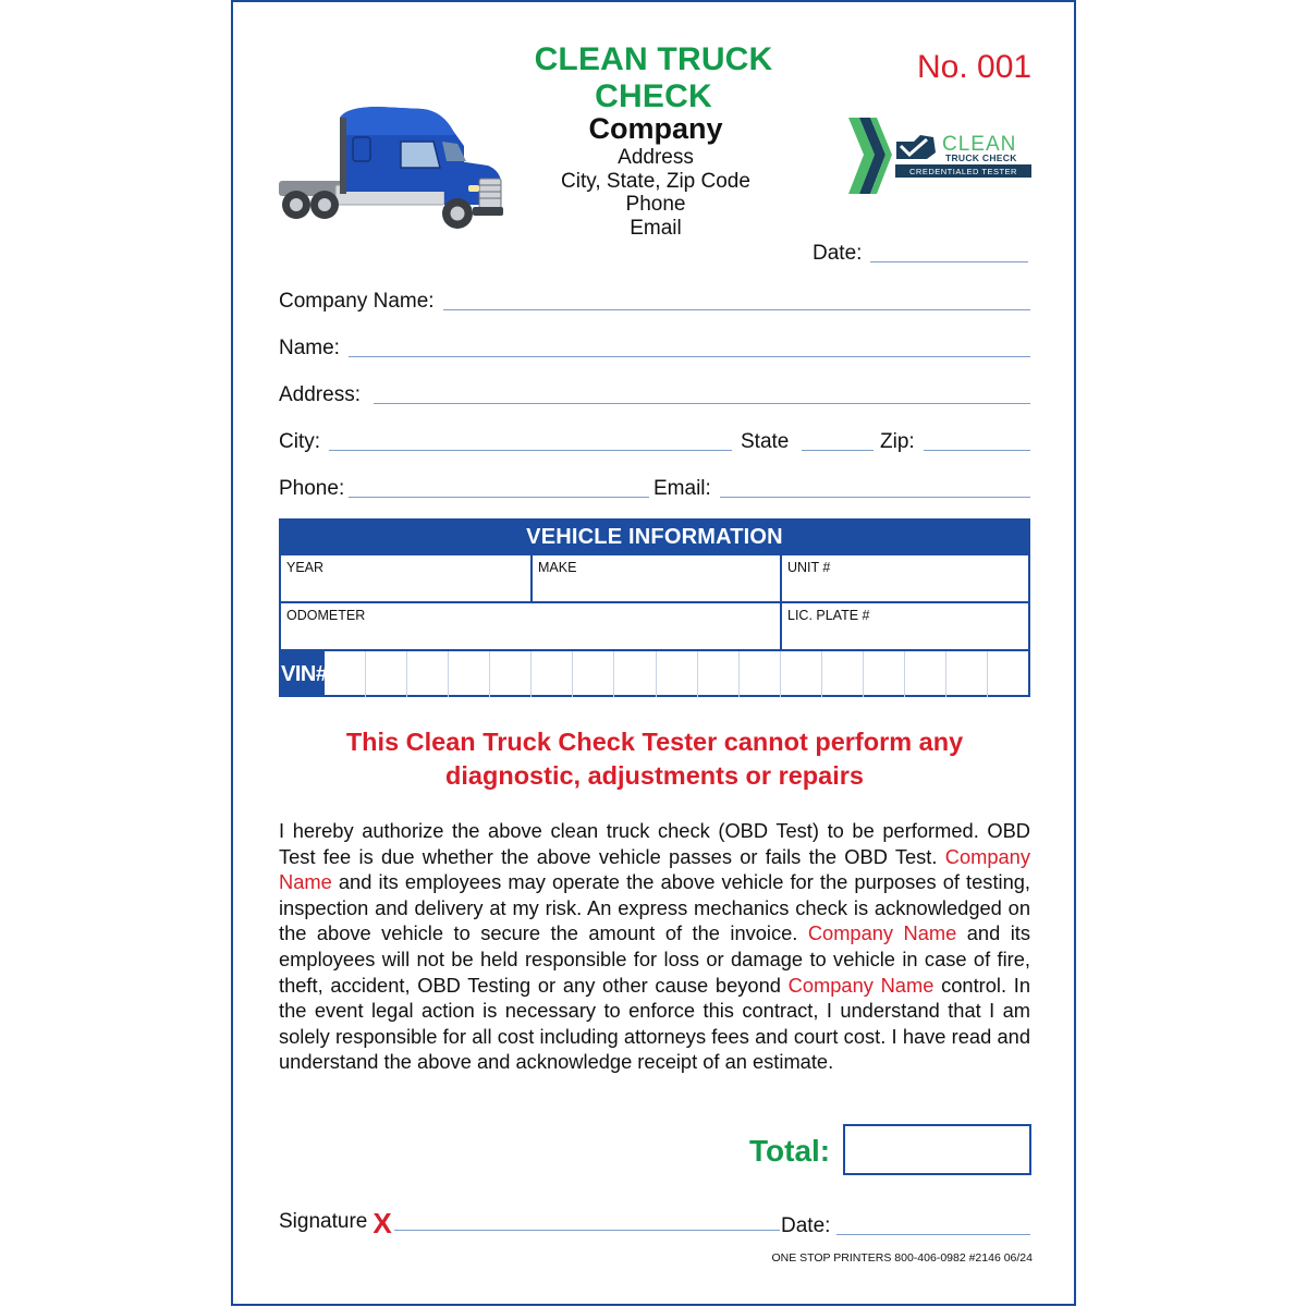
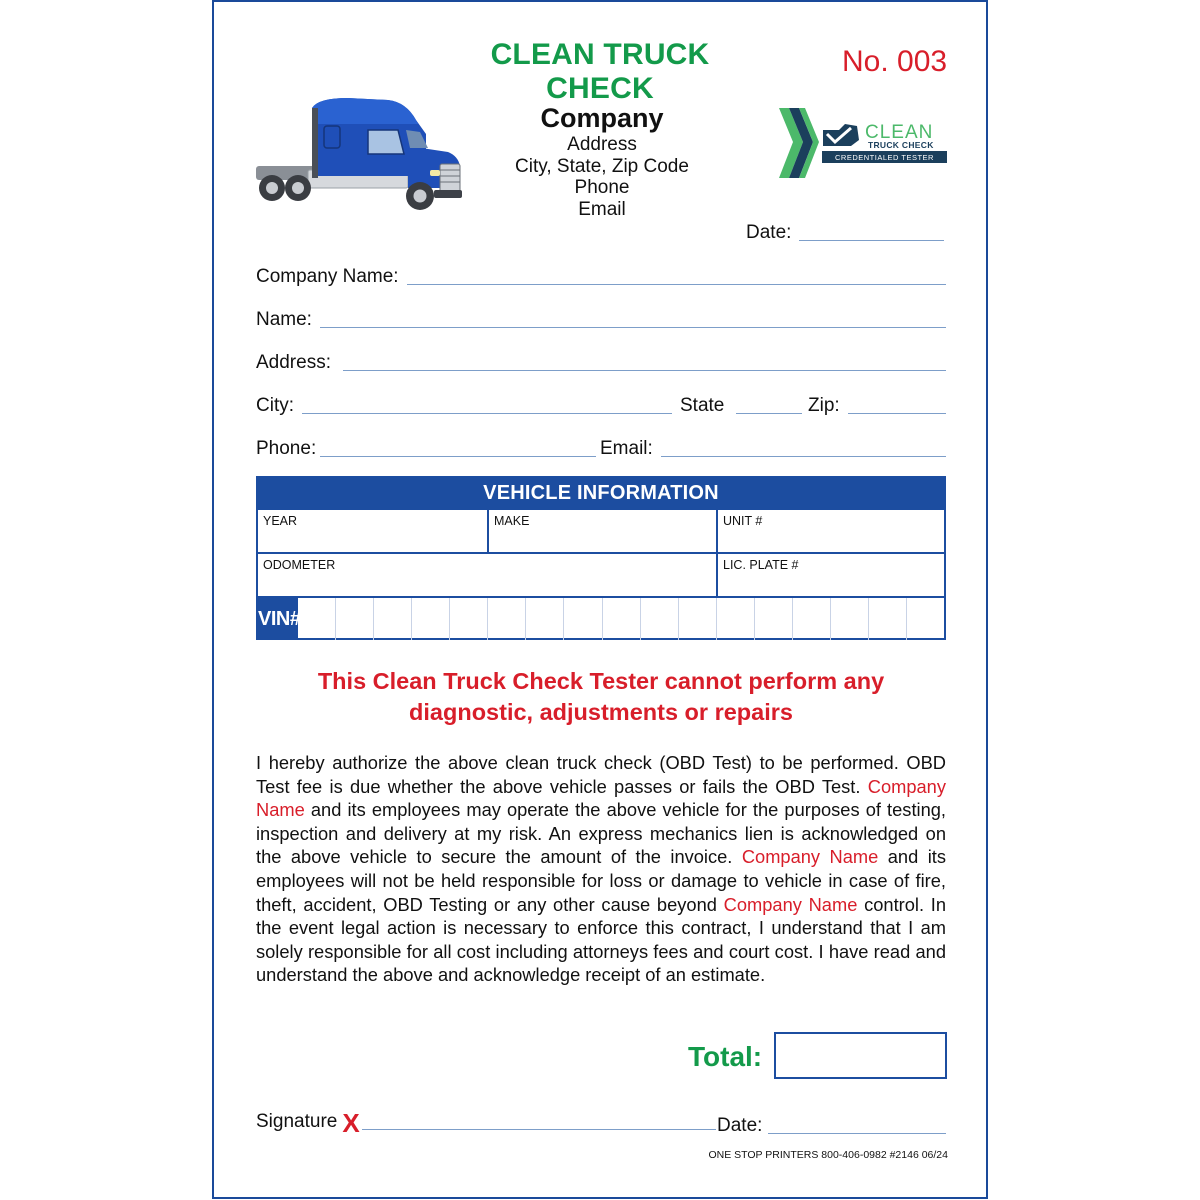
  CLEAN TRUCK CHECK
- No. 001
+ No. 003
  Company
  Address
  City, State, Zip Code
  Phone
  Email
  CLEAN
  TRUCK CHECK
  CREDENTIALED TESTER
  Date:
  Company Name:
  Name:
  Address:
  City:
  State
  Zip:
  Phone:
  Email:
  VEHICLE INFORMATION
  YEAR
  MAKE
  UNIT #
  ODOMETER
  LIC. PLATE #
  VIN#
  This Clean Truck Check Tester cannot perform any
  diagnostic, adjustments or repairs
- I hereby authorize the above clean truck check (OBD Test) to be performed. OBD Test fee is due whether the above vehicle passes or fails the OBD Test. Company Name and its employees may operate the above vehicle for the purposes of testing, inspection and delivery at my risk. An express mechanics check is acknowledged on the above vehicle to secure the amount of the invoice. Company Name and its employees will not be held responsible for loss or damage to vehicle in case of fire, theft, accident, OBD Testing or any other cause beyond Company Name control. In the event legal action is necessary to enforce this contract, I understand that I am solely responsible for all cost including attorneys fees and court cost. I have read and understand the above and acknowledge receipt of an estimate.
+ I hereby authorize the above clean truck check (OBD Test) to be performed. OBD Test fee is due whether the above vehicle passes or fails the OBD Test. Company Name and its employees may operate the above vehicle for the purposes of testing, inspection and delivery at my risk. An express mechanics lien is acknowledged on the above vehicle to secure the amount of the invoice. Company Name and its employees will not be held responsible for loss or damage to vehicle in case of fire, theft, accident, OBD Testing or any other cause beyond Company Name control. In the event legal action is necessary to enforce this contract, I understand that I am solely responsible for all cost including attorneys fees and court cost. I have read and understand the above and acknowledge receipt of an estimate.
  Total:
  Signature
  X
  Date:
  ONE STOP PRINTERS 800-406-0982 #2146 06/24
